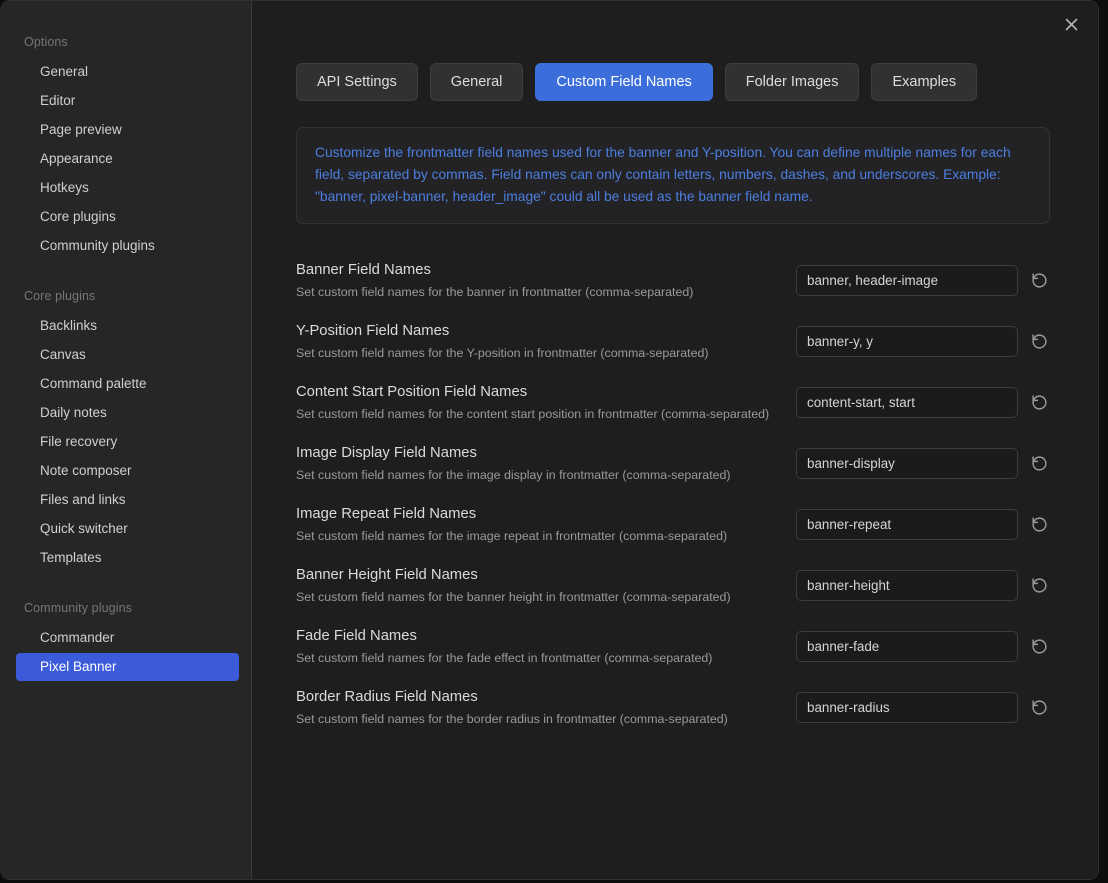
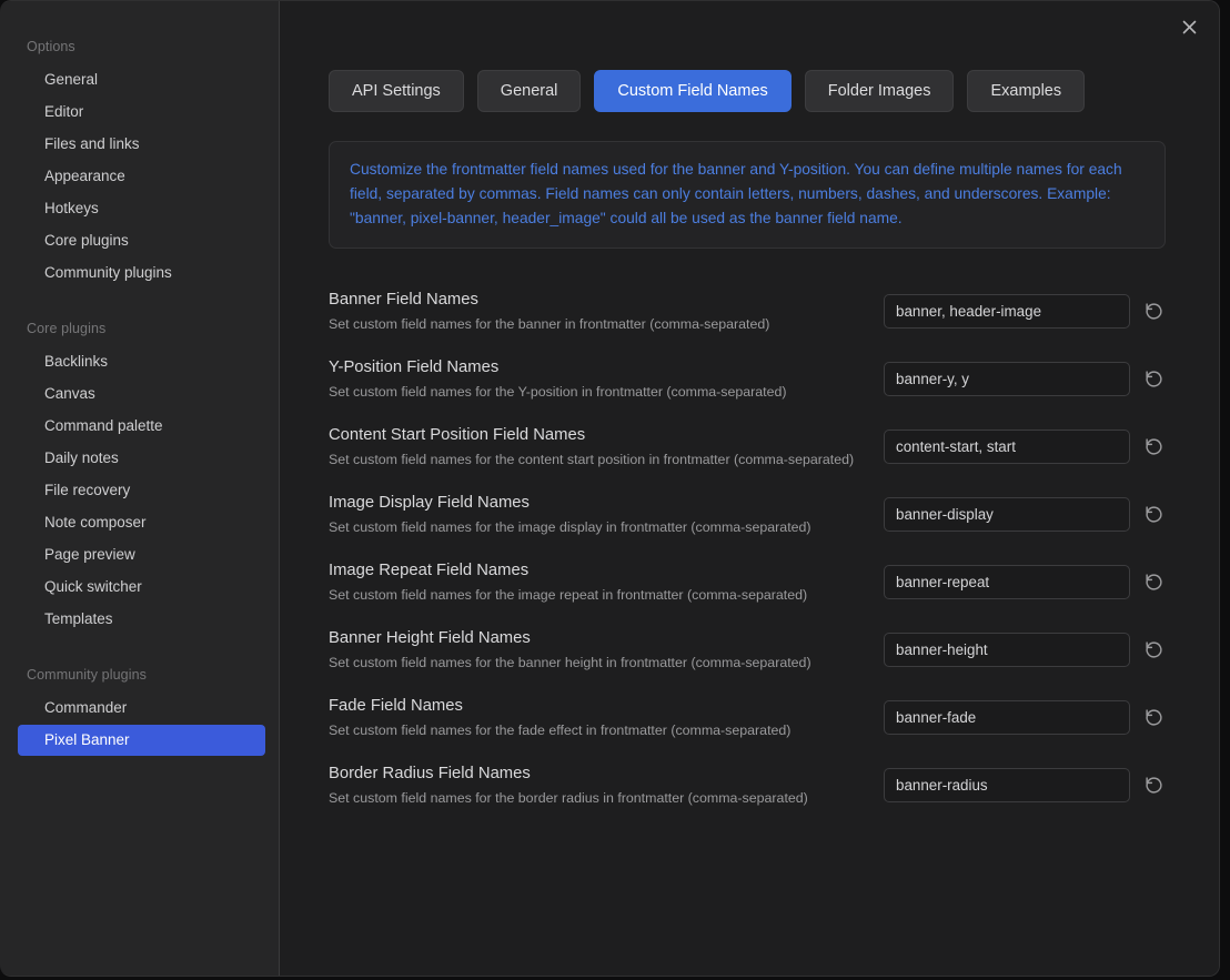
  Options
  General
  Editor
- Page preview
+ Files and links
  Appearance
  Hotkeys
  Core plugins
  Community plugins
  Core plugins
  Backlinks
  Canvas
  Command palette
  Daily notes
  File recovery
  Note composer
- Files and links
+ Page preview
  Quick switcher
  Templates
  Community plugins
  Commander
  Pixel Banner
  API Settings
  General
  Custom Field Names
  Folder Images
  Examples
  Customize the frontmatter field names used for the banner and Y-position. You can define multiple names for each field, separated by commas. Field names can only contain letters, numbers, dashes, and underscores. Example: "banner, pixel-banner, header_image" could all be used as the banner field name.
  Banner Field Names
  Set custom field names for the banner in frontmatter (comma-separated)
  banner, header-image
  Y-Position Field Names
  Set custom field names for the Y-position in frontmatter (comma-separated)
  banner-y, y
  Content Start Position Field Names
  Set custom field names for the content start position in frontmatter (comma-separated)
  content-start, start
  Image Display Field Names
  Set custom field names for the image display in frontmatter (comma-separated)
  banner-display
  Image Repeat Field Names
  Set custom field names for the image repeat in frontmatter (comma-separated)
  banner-repeat
  Banner Height Field Names
  Set custom field names for the banner height in frontmatter (comma-separated)
  banner-height
  Fade Field Names
  Set custom field names for the fade effect in frontmatter (comma-separated)
  banner-fade
  Border Radius Field Names
  Set custom field names for the border radius in frontmatter (comma-separated)
  banner-radius
